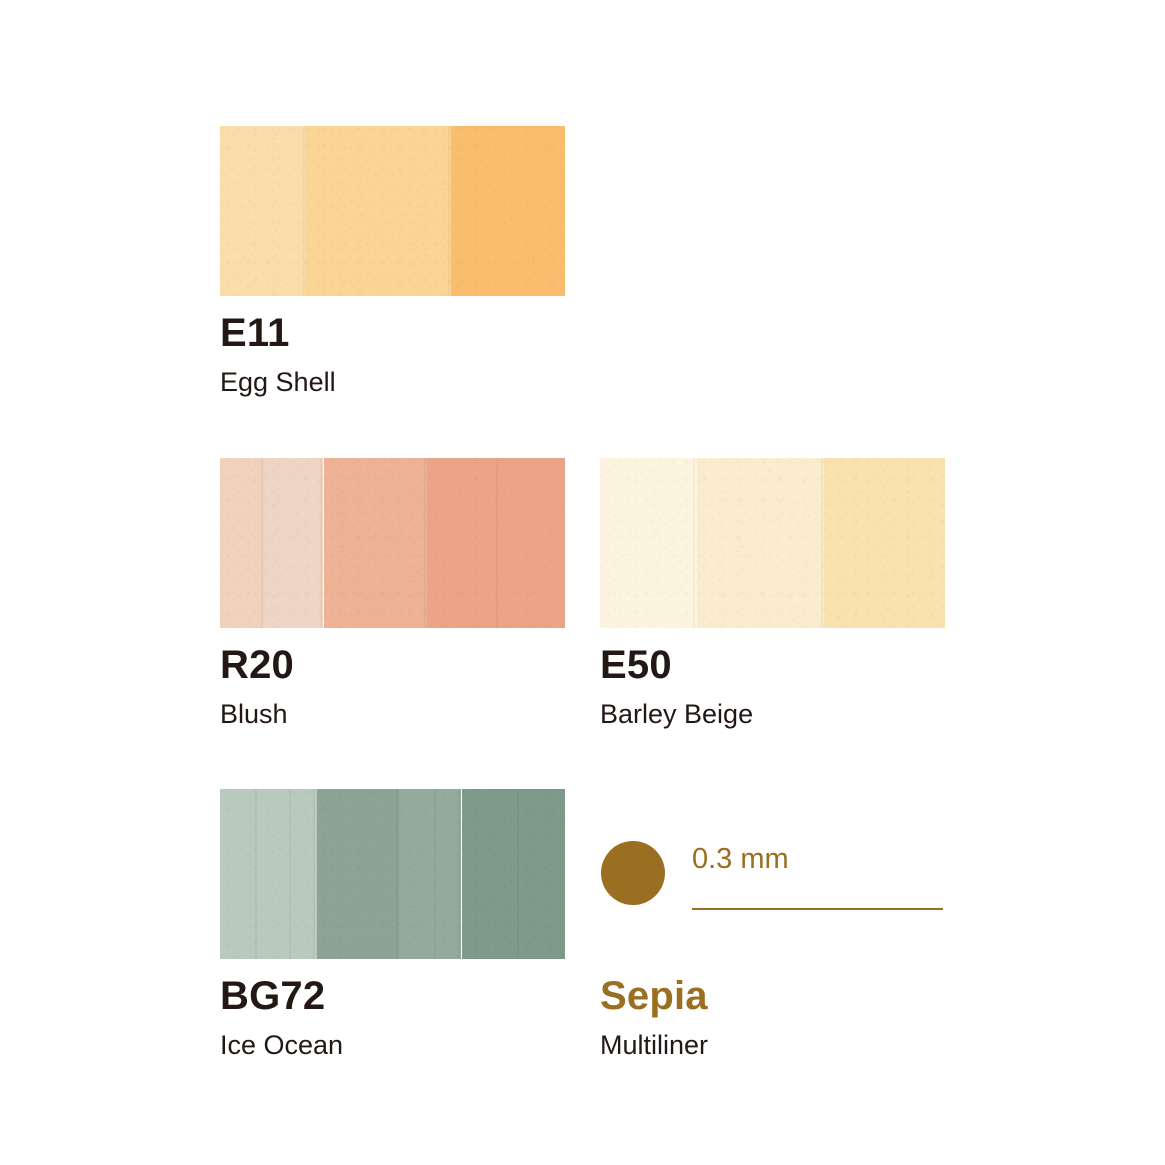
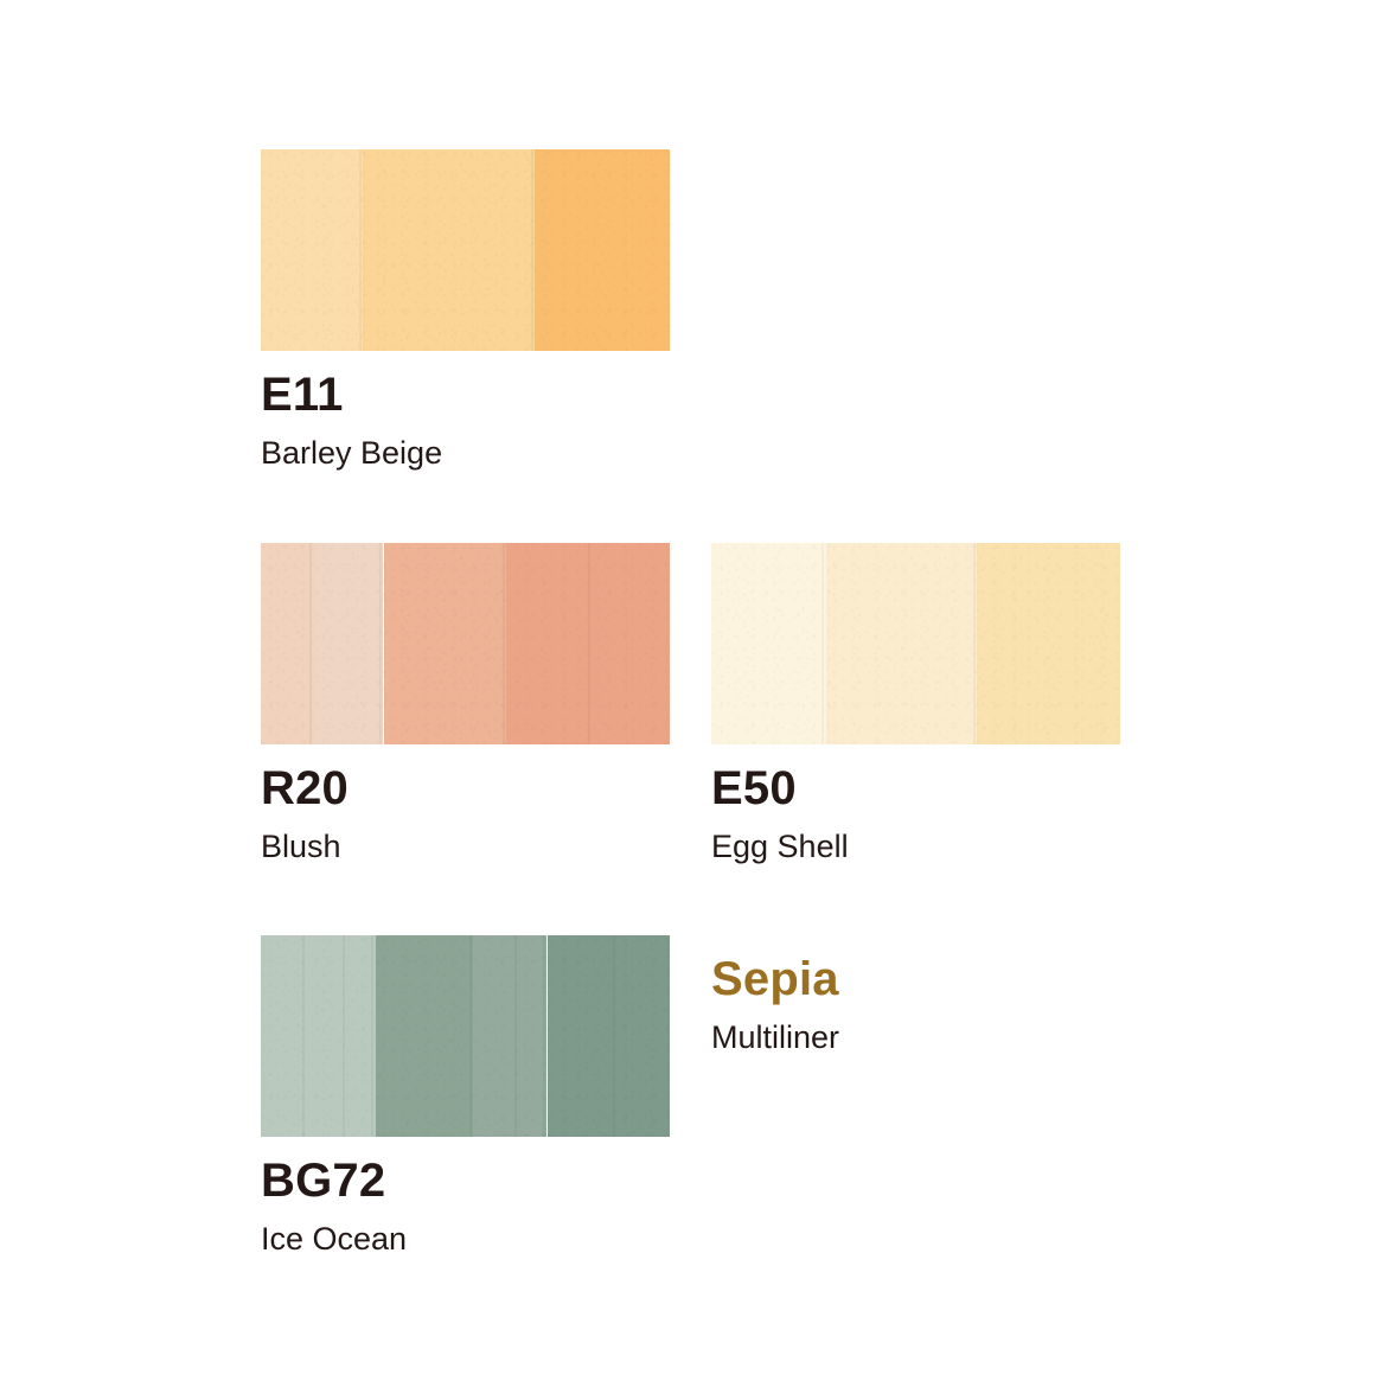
  E11
- Egg Shell
+ Barley Beige
  R20
  Blush
  E50
- Barley Beige
+ Egg Shell
  BG72
  Ice Ocean
- 0.3 mm
  Sepia
  Multiliner
